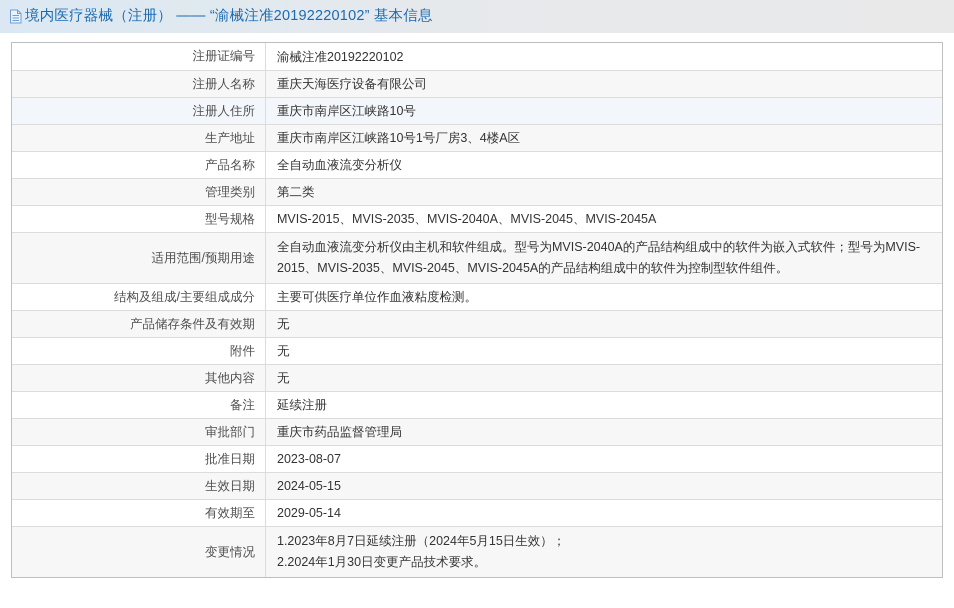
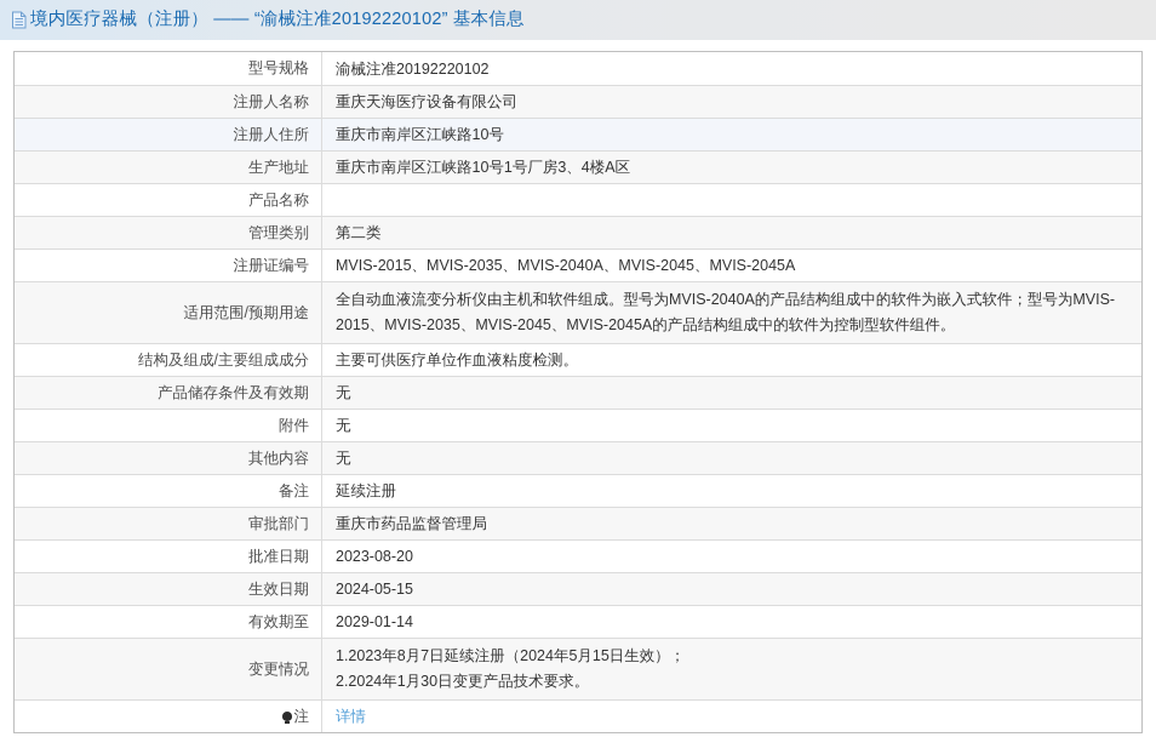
  境内医疗器械（注册） —— “渝械注准20192220102” 基本信息
- 注册证编号
+ 型号规格
  渝械注准20192220102
  注册人名称
  重庆天海医疗设备有限公司
  注册人住所
  重庆市南岸区江峡路10号
  生产地址
  重庆市南岸区江峡路10号1号厂房3、4楼A区
  产品名称
- 全自动血液流变分析仪
  管理类别
  第二类
- 型号规格
+ 注册证编号
  MVIS-2015、MVIS-2035、MVIS-2040A、MVIS-2045、MVIS-2045A
  适用范围/预期用途
  全自动血液流变分析仪由主机和软件组成。型号为MVIS-2040A的产品结构组成中的软件为嵌入式软件；型号为MVIS-2015、MVIS-2035、MVIS-2045、MVIS-2045A的产品结构组成中的软件为控制型软件组件。
  结构及组成/主要组成成分
  主要可供医疗单位作血液粘度检测。
  产品储存条件及有效期
  无
  附件
  无
  其他内容
  无
  备注
  延续注册
  审批部门
  重庆市药品监督管理局
  批准日期
- 2023-08-07
+ 2023-08-20
  生效日期
  2024-05-15
  有效期至
- 2029-05-14
+ 2029-01-14
  变更情况
  1.2023年8月7日延续注册（2024年5月15日生效）；
  2.2024年1月30日变更产品技术要求。
+ 注
+ 详情
